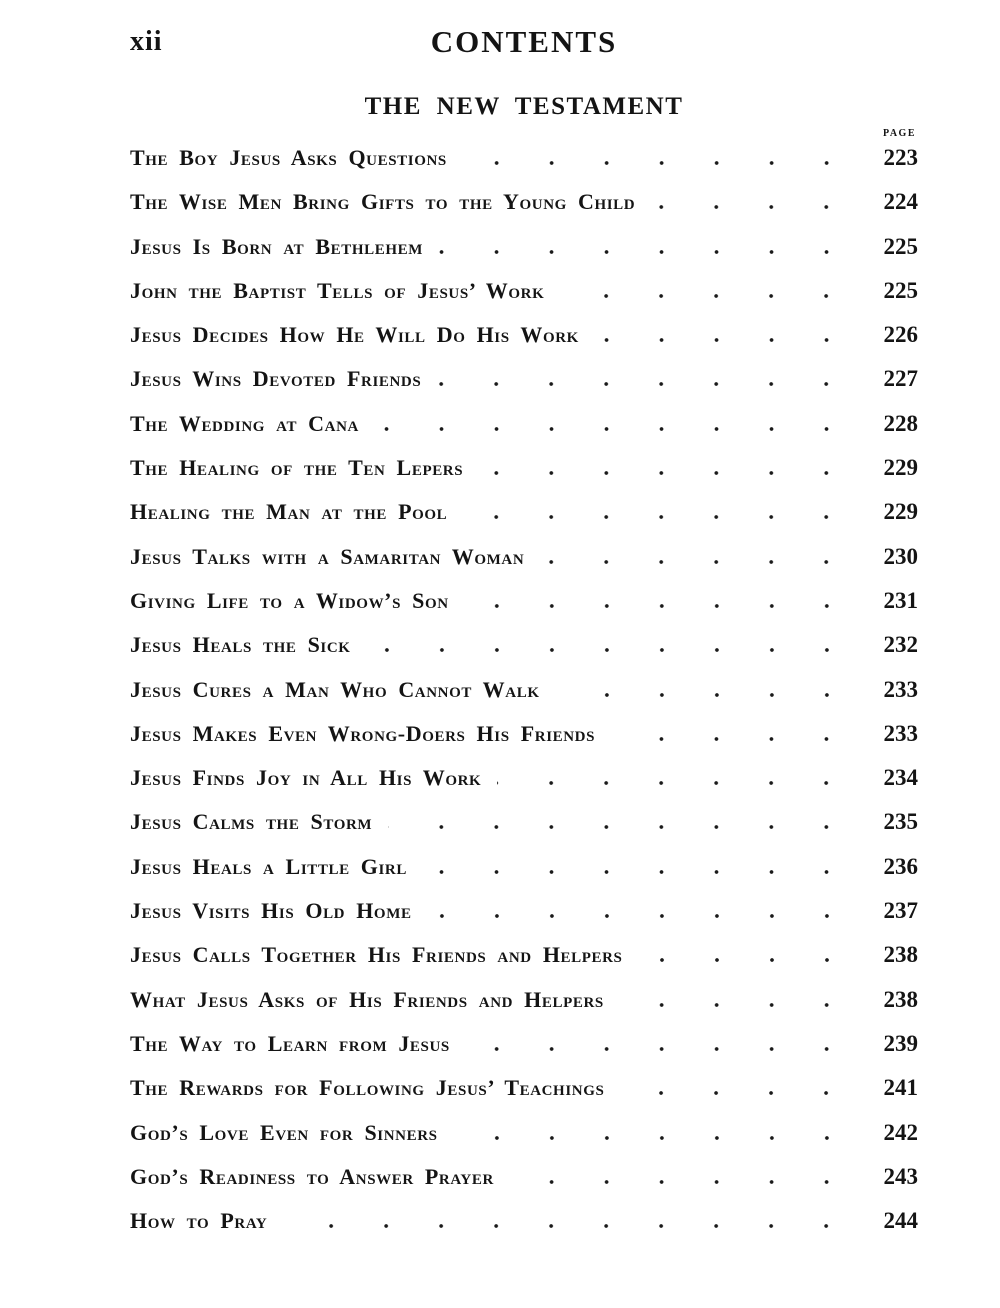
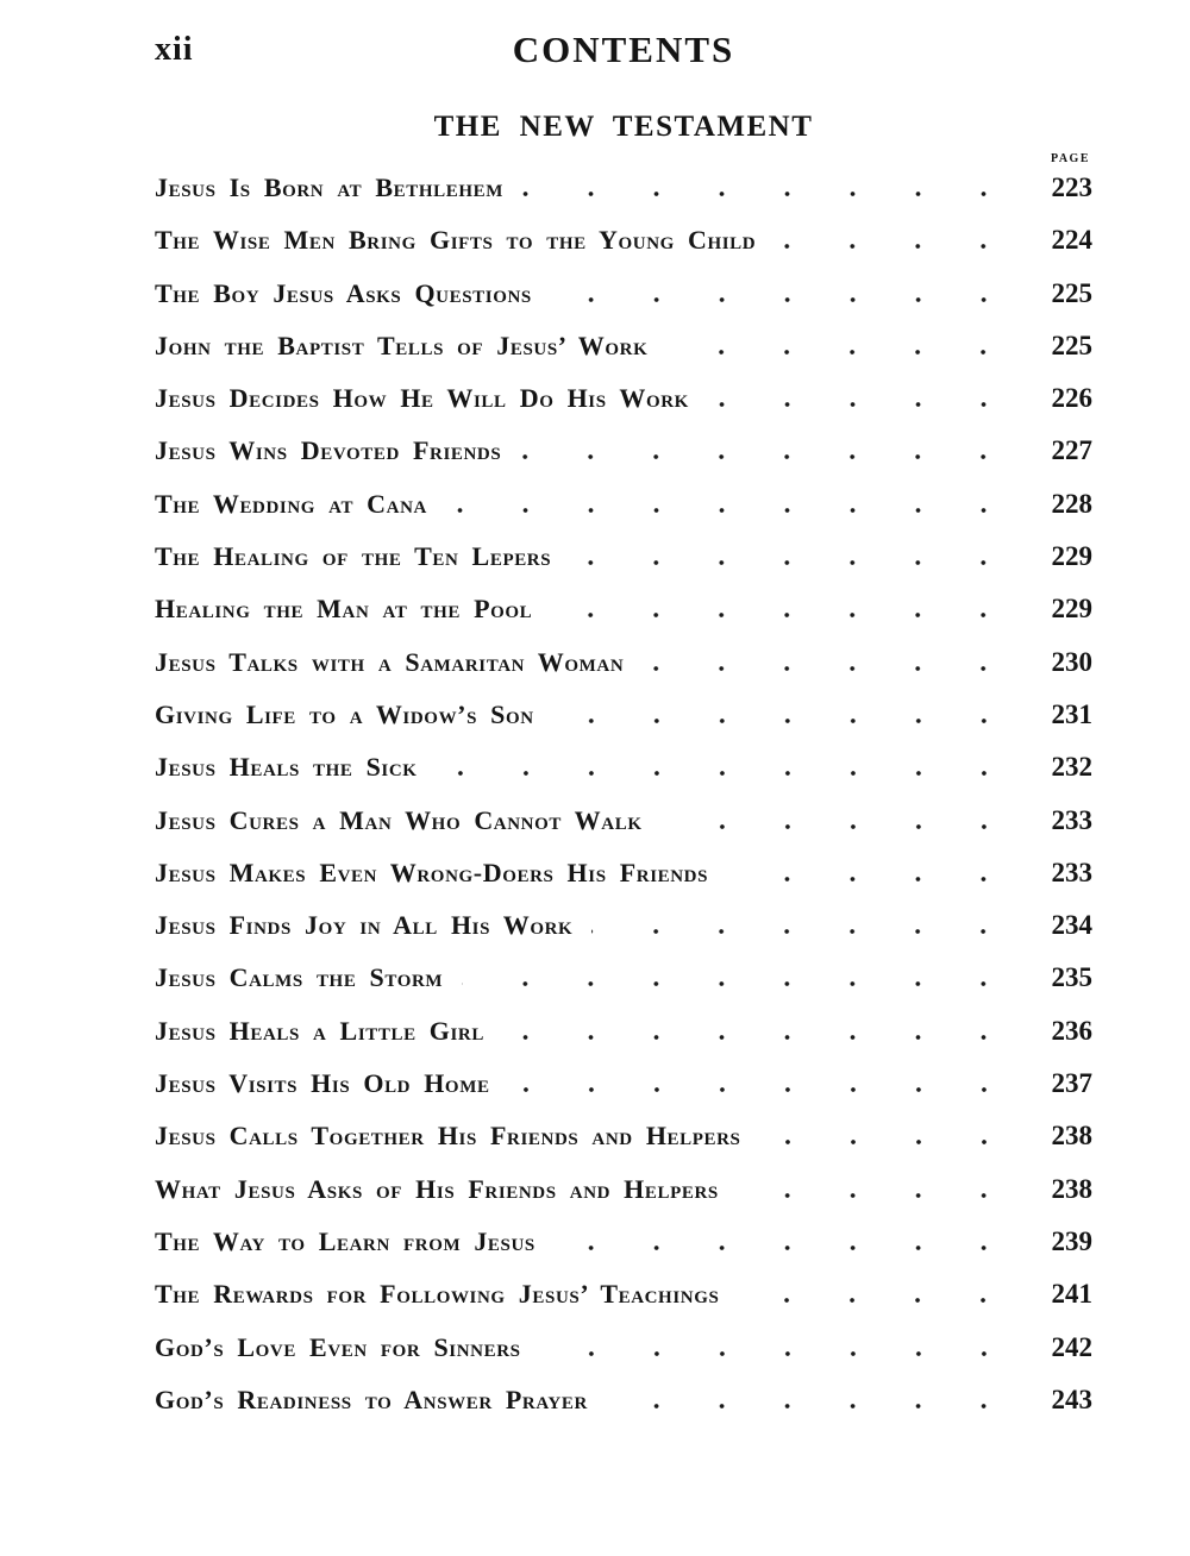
  xii
  CONTENTS
  THE NEW TESTAMENT
  PAGE
- The Boy Jesus Asks Questions
+ Jesus Is Born at Bethlehem
  223
  The Wise Men Bring Gifts to the Young Child
  224
- Jesus Is Born at Bethlehem
+ The Boy Jesus Asks Questions
  225
  John the Baptist Tells of Jesus’ Work
  225
  Jesus Decides How He Will Do His Work
  226
  Jesus Wins Devoted Friends
  227
  The Wedding at Cana
  228
  The Healing of the Ten Lepers
  229
  Healing the Man at the Pool
  229
  Jesus Talks with a Samaritan Woman
  230
  Giving Life to a Widow’s Son
  231
  Jesus Heals the Sick
  232
  Jesus Cures a Man Who Cannot Walk
  233
  Jesus Makes Even Wrong-Doers His Friends
  233
  Jesus Finds Joy in All His Work
  234
  Jesus Calms the Storm
  235
  Jesus Heals a Little Girl
  236
  Jesus Visits His Old Home
  237
  Jesus Calls Together His Friends and Helpers
  238
  What Jesus Asks of His Friends and Helpers
  238
  The Way to Learn from Jesus
  239
  The Rewards for Following Jesus’ Teachings
  241
  God’s Love Even for Sinners
  242
  God’s Readiness to Answer Prayer
  243
- How to Pray
- 244
